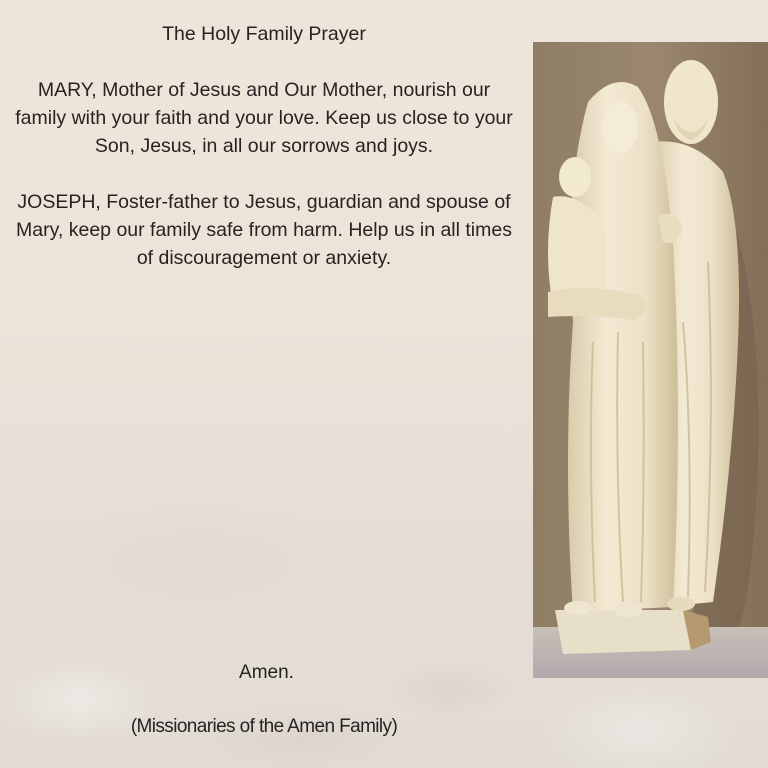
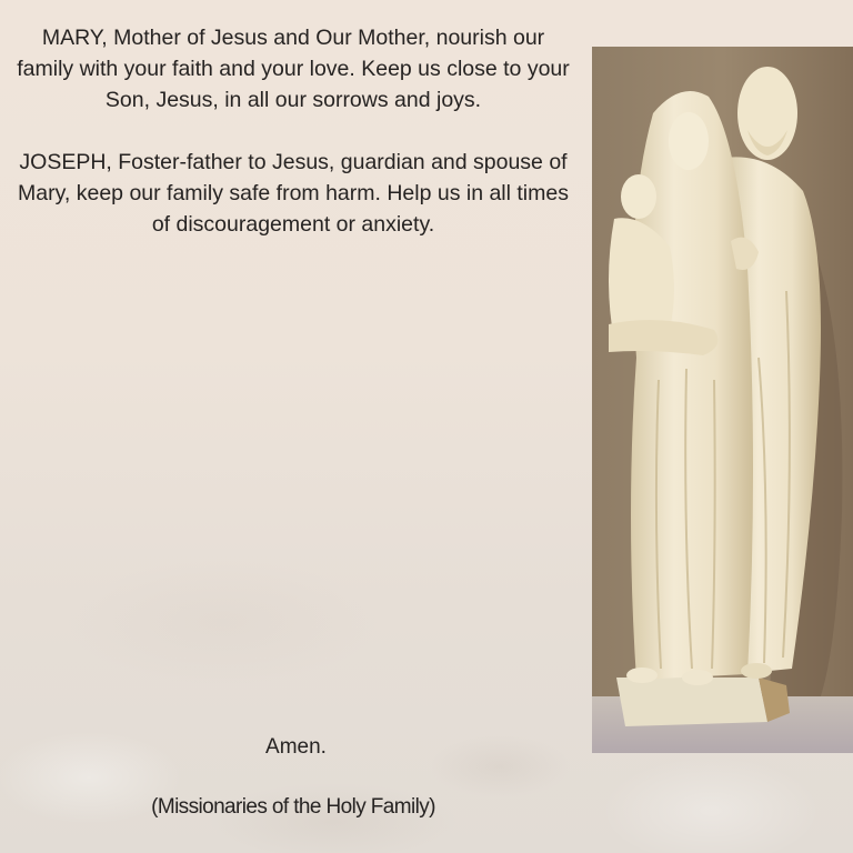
- The Holy Family Prayer
  MARY, Mother of Jesus and Our Mother, nourish our
  family with your faith and your love. Keep us close to your
  Son, Jesus, in all our sorrows and joys.
  JOSEPH, Foster-father to Jesus, guardian and spouse of
  Mary, keep our family safe from harm. Help us in all times
  of discouragement or anxiety.
  Amen.
- (Missionaries of the Amen Family)
+ (Missionaries of the Holy Family)
